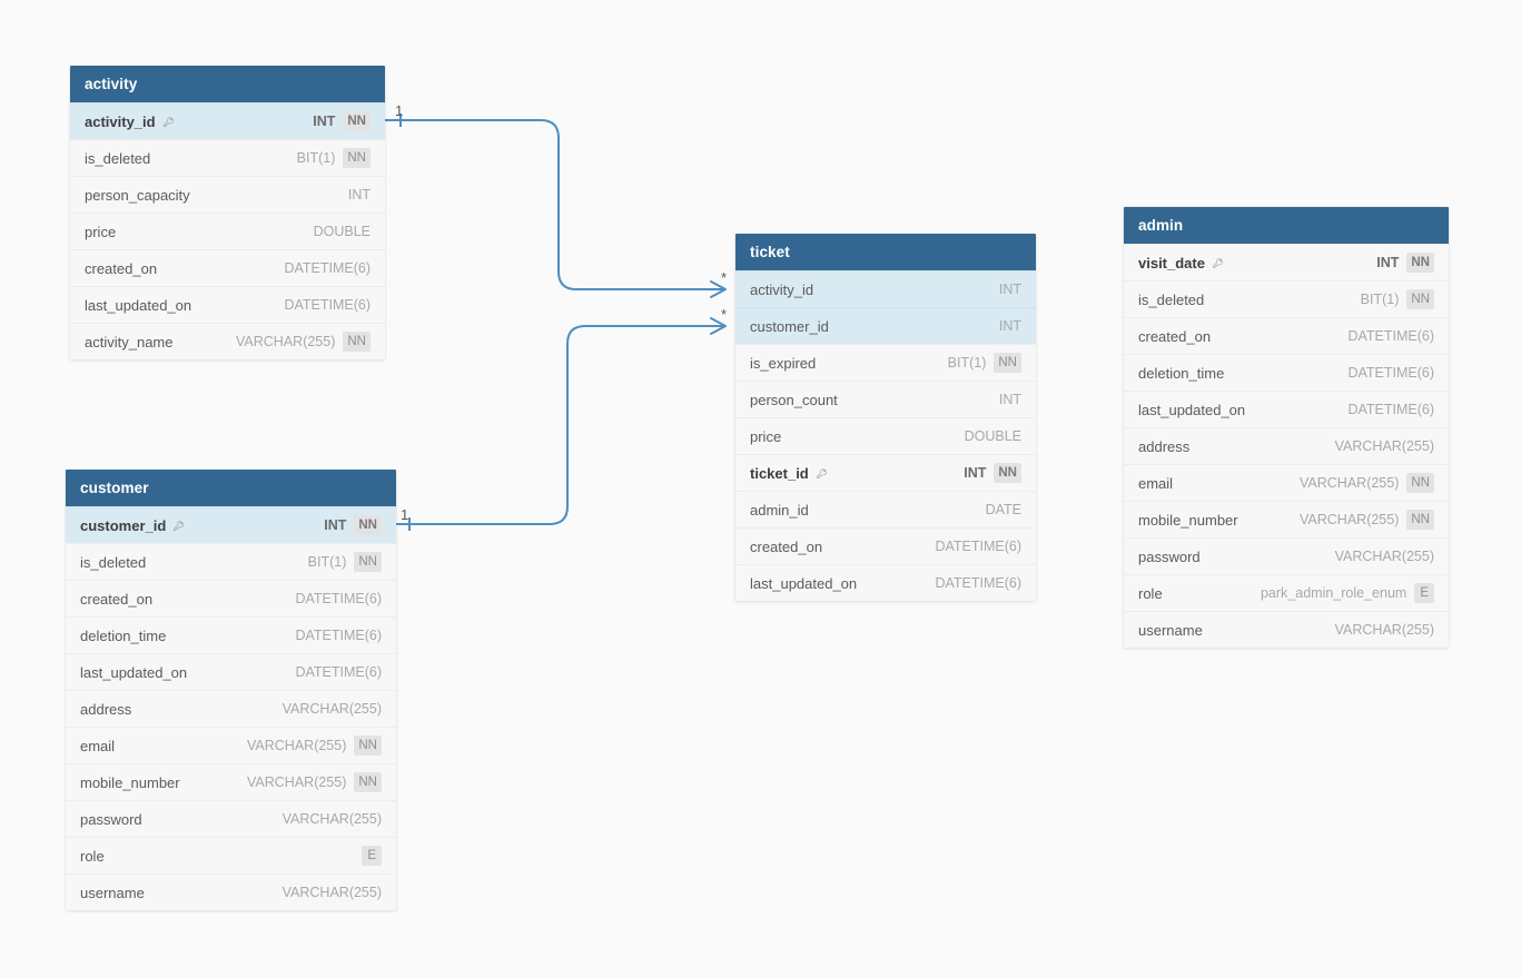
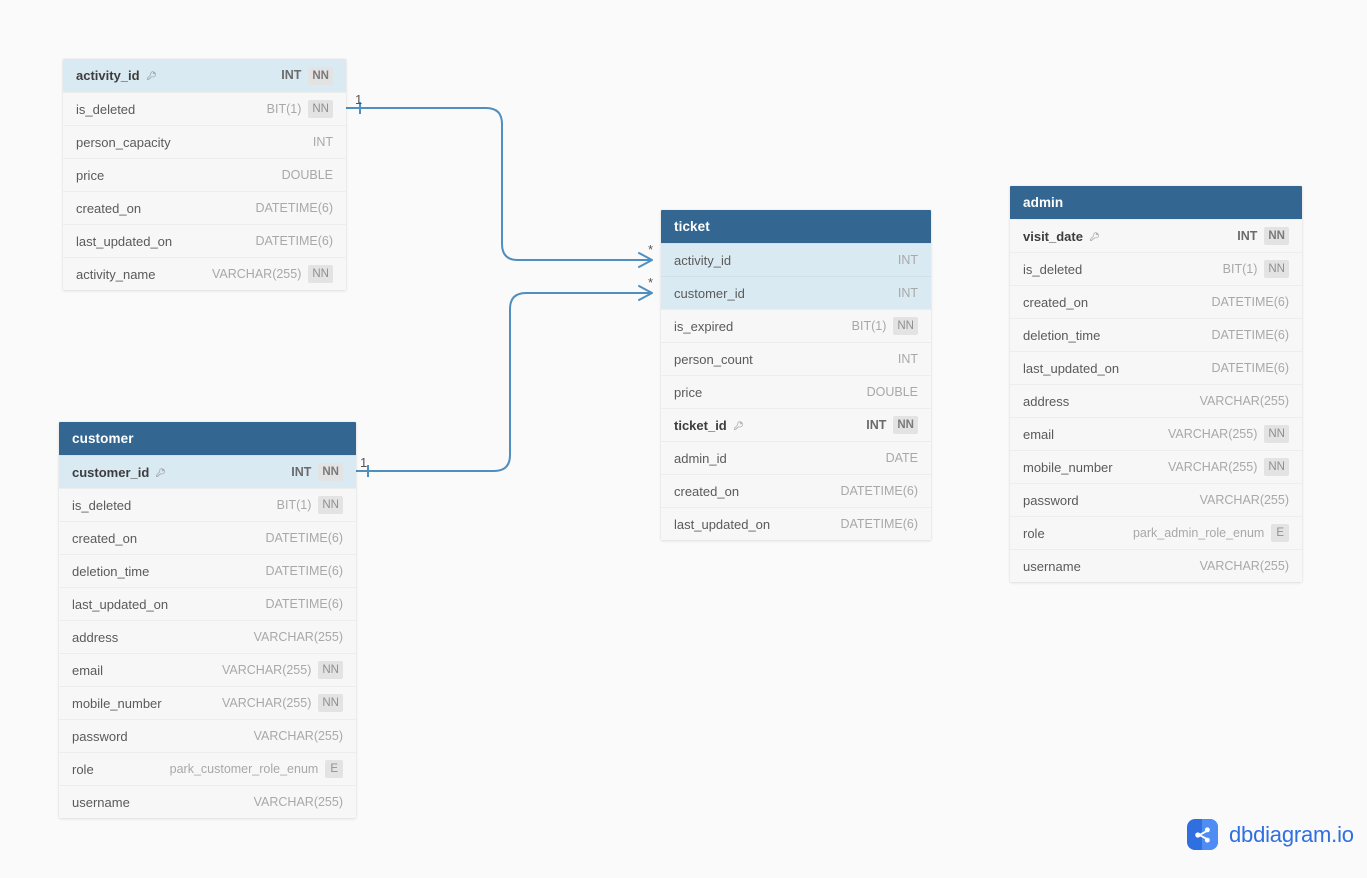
- activity
  activity_id
  INT
  NN
  is_deleted
  BIT(1)
  NN
  person_capacity
  INT
  price
  DOUBLE
  created_on
  DATETIME(6)
  last_updated_on
  DATETIME(6)
  activity_name
  VARCHAR(255)
  NN
  customer
  customer_id
  INT
  NN
  is_deleted
  BIT(1)
  NN
  created_on
  DATETIME(6)
  deletion_time
  DATETIME(6)
  last_updated_on
  DATETIME(6)
  address
  VARCHAR(255)
  email
  VARCHAR(255)
  NN
  mobile_number
  VARCHAR(255)
  NN
  password
  VARCHAR(255)
  role
+ park_customer_role_enum
  E
  username
  VARCHAR(255)
  ticket
  activity_id
  INT
  customer_id
  INT
  is_expired
  BIT(1)
  NN
  person_count
  INT
  price
  DOUBLE
  ticket_id
  INT
  NN
  admin_id
  DATE
  created_on
  DATETIME(6)
  last_updated_on
  DATETIME(6)
  admin
  visit_date
  INT
  NN
  is_deleted
  BIT(1)
  NN
  created_on
  DATETIME(6)
  deletion_time
  DATETIME(6)
  last_updated_on
  DATETIME(6)
  address
  VARCHAR(255)
  email
  VARCHAR(255)
  NN
  mobile_number
  VARCHAR(255)
  NN
  password
  VARCHAR(255)
  role
  park_admin_role_enum
  E
  username
  VARCHAR(255)
  1
  *
  1
  *
+ dbdiagram.io
